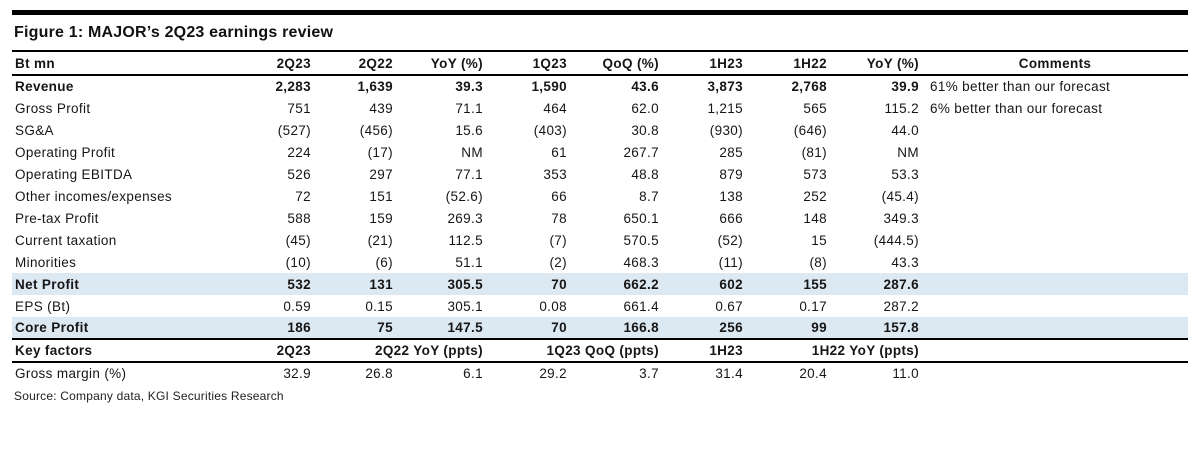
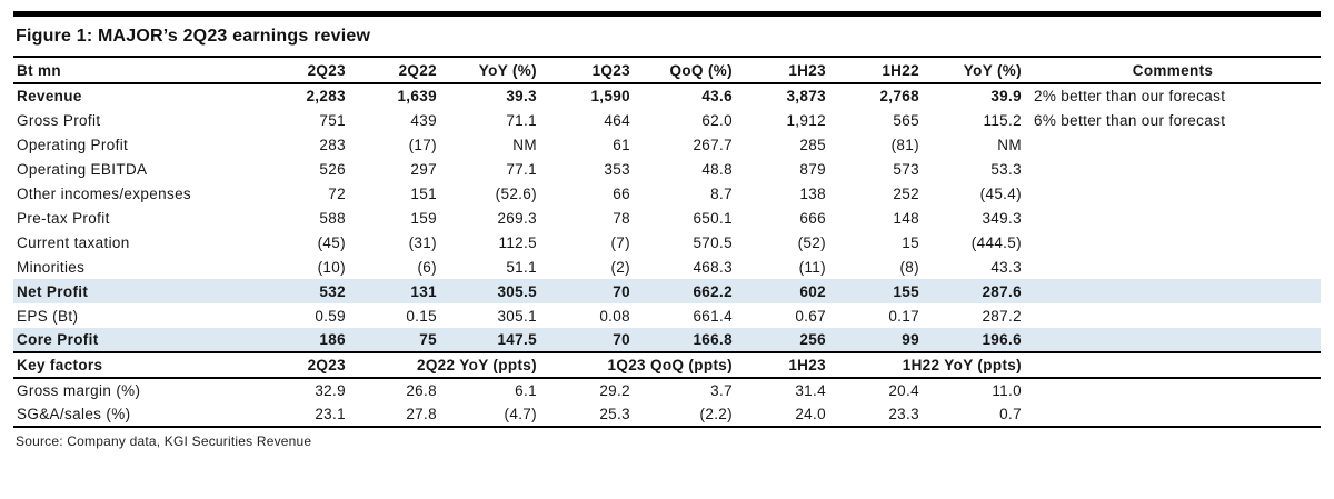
  Figure 1: MAJOR’s 2Q23 earnings review
  Bt mn	2Q23	2Q22	YoY (%)	1Q23	QoQ (%)	1H23	1H22	YoY (%)	Comments
- Revenue	2,283	1,639	39.3	1,590	43.6	3,873	2,768	39.9	61% better than our forecast
+ Revenue	2,283	1,639	39.3	1,590	43.6	3,873	2,768	39.9	2% better than our forecast
- Gross Profit	751	439	71.1	464	62.0	1,215	565	115.2	6% better than our forecast
+ Gross Profit	751	439	71.1	464	62.0	1,912	565	115.2	6% better than our forecast
- SG&A	(527)	(456)	15.6	(403)	30.8	(930)	(646)	44.0
- Operating Profit	224	(17)	NM	61	267.7	285	(81)	NM
+ Operating Profit	283	(17)	NM	61	267.7	285	(81)	NM
  Operating EBITDA	526	297	77.1	353	48.8	879	573	53.3
  Other incomes/expenses	72	151	(52.6)	66	8.7	138	252	(45.4)
  Pre-tax Profit	588	159	269.3	78	650.1	666	148	349.3
- Current taxation	(45)	(21)	112.5	(7)	570.5	(52)	15	(444.5)
+ Current taxation	(45)	(31)	112.5	(7)	570.5	(52)	15	(444.5)
  Minorities	(10)	(6)	51.1	(2)	468.3	(11)	(8)	43.3
  Net Profit	532	131	305.5	70	662.2	602	155	287.6
  EPS (Bt)	0.59	0.15	305.1	0.08	661.4	0.67	0.17	287.2
- Core Profit	186	75	147.5	70	166.8	256	99	157.8
+ Core Profit	186	75	147.5	70	166.8	256	99	196.6
  Key factors	2Q23	2Q22 YoY (ppts)	1Q23 QoQ (ppts)	1H23	1H22 YoY (ppts)
  Gross margin (%)	32.9	26.8	6.1	29.2	3.7	31.4	20.4	11.0
+ SG&A/sales (%)	23.1	27.8	(4.7)	25.3	(2.2)	24.0	23.3	0.7
- Source: Company data, KGI Securities Research
+ Source: Company data, KGI Securities Revenue
